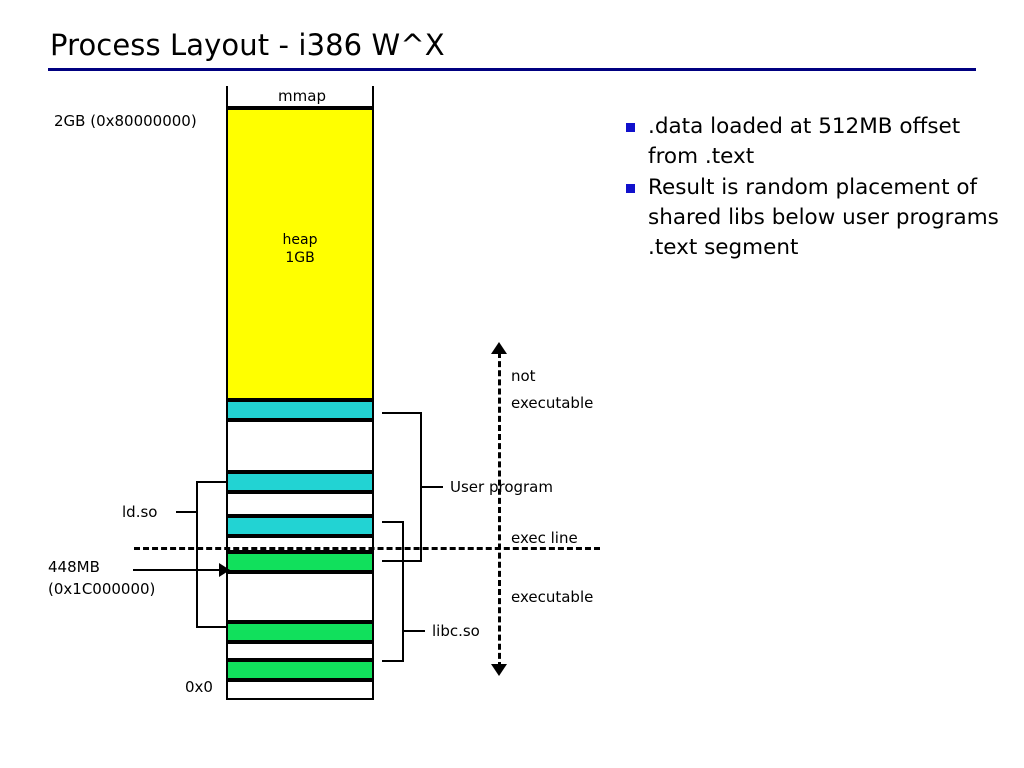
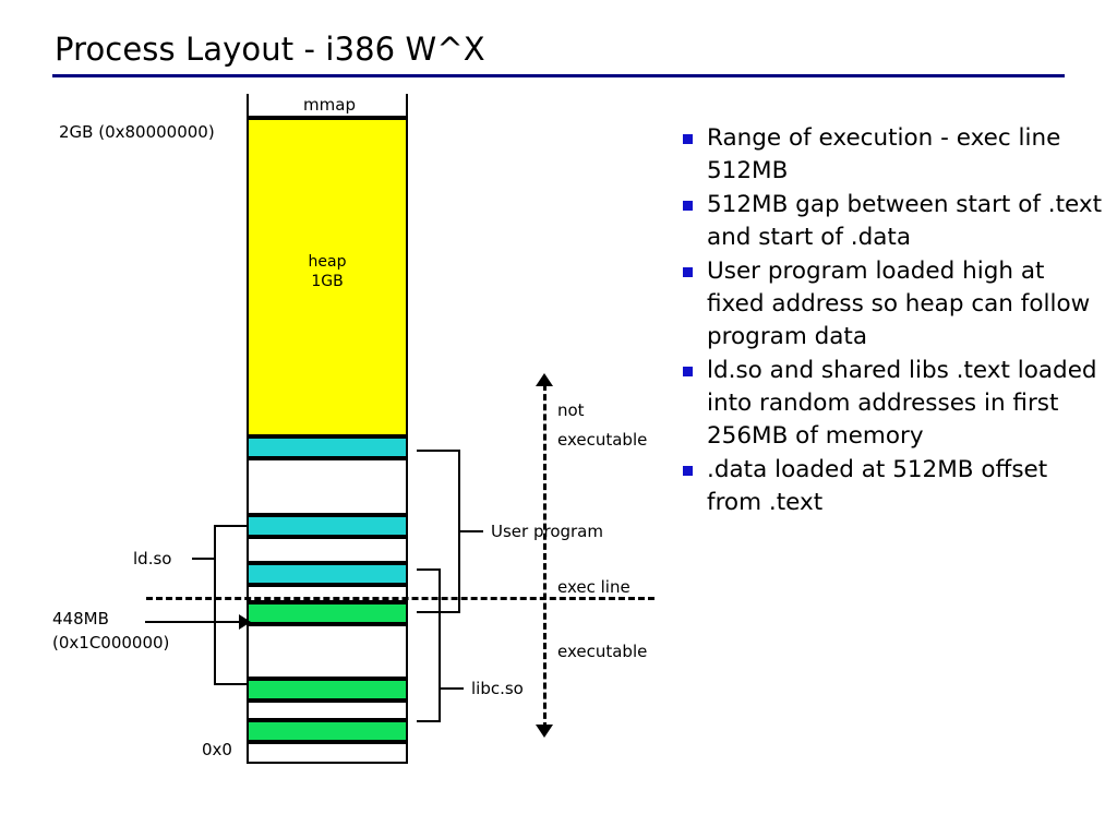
  Process Layout - i386 W^X
  mmap
  heap
  1GB
  2GB (0x80000000)
  448MB
  (0x1C000000)
  0x0
  ld.so
  User program
  libc.so
  not
  executable
  exec line
  executable
+ Range of execution - exec line 512MB
+ 512MB gap between start of .text and start of .data
+ User program loaded high at fixed address so heap can follow program data
+ ld.so and shared libs .text loaded into random addresses in first 256MB of memory
  .data loaded at 512MB offset from .text
- Result is random placement of shared libs below user programs .text segment
